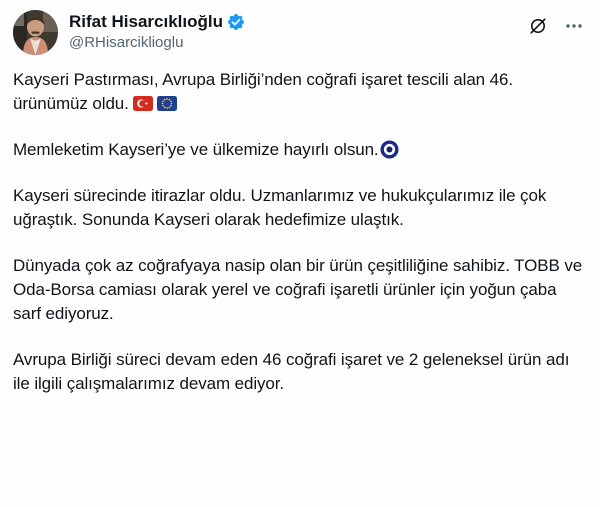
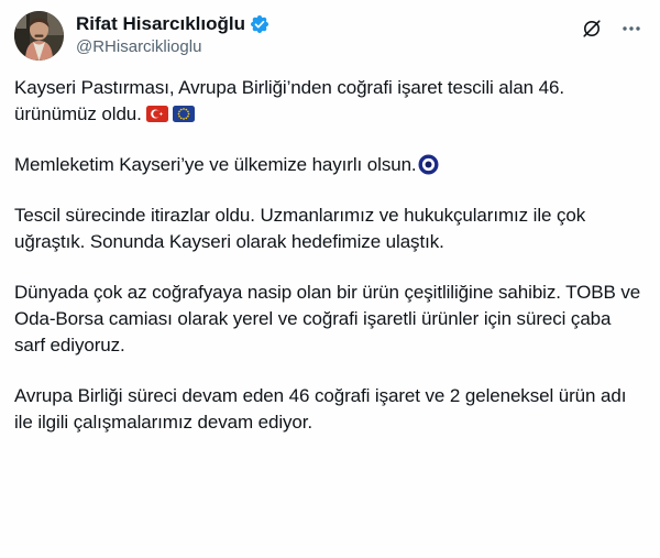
  Rifat Hisarcıklıoğlu
  @RHisarciklioglu
  Kayseri Pastırması, Avrupa Birliği’nden coğrafi işaret tescili alan 46. ürünümüz oldu.
  Memleketim Kayseri’ye ve ülkemize hayırlı olsun.
- Kayseri sürecinde itirazlar oldu. Uzmanlarımız ve hukukçularımız ile çok uğraştık. Sonunda Kayseri olarak hedefimize ulaştık.
+ Tescil sürecinde itirazlar oldu. Uzmanlarımız ve hukukçularımız ile çok uğraştık. Sonunda Kayseri olarak hedefimize ulaştık.
- Dünyada çok az coğrafyaya nasip olan bir ürün çeşitliliğine sahibiz. TOBB ve Oda-Borsa camiası olarak yerel ve coğrafi işaretli ürünler için yoğun çaba sarf ediyoruz.
+ Dünyada çok az coğrafyaya nasip olan bir ürün çeşitliliğine sahibiz. TOBB ve Oda-Borsa camiası olarak yerel ve coğrafi işaretli ürünler için süreci çaba sarf ediyoruz.
  Avrupa Birliği süreci devam eden 46 coğrafi işaret ve 2 geleneksel ürün adı ile ilgili çalışmalarımız devam ediyor.
